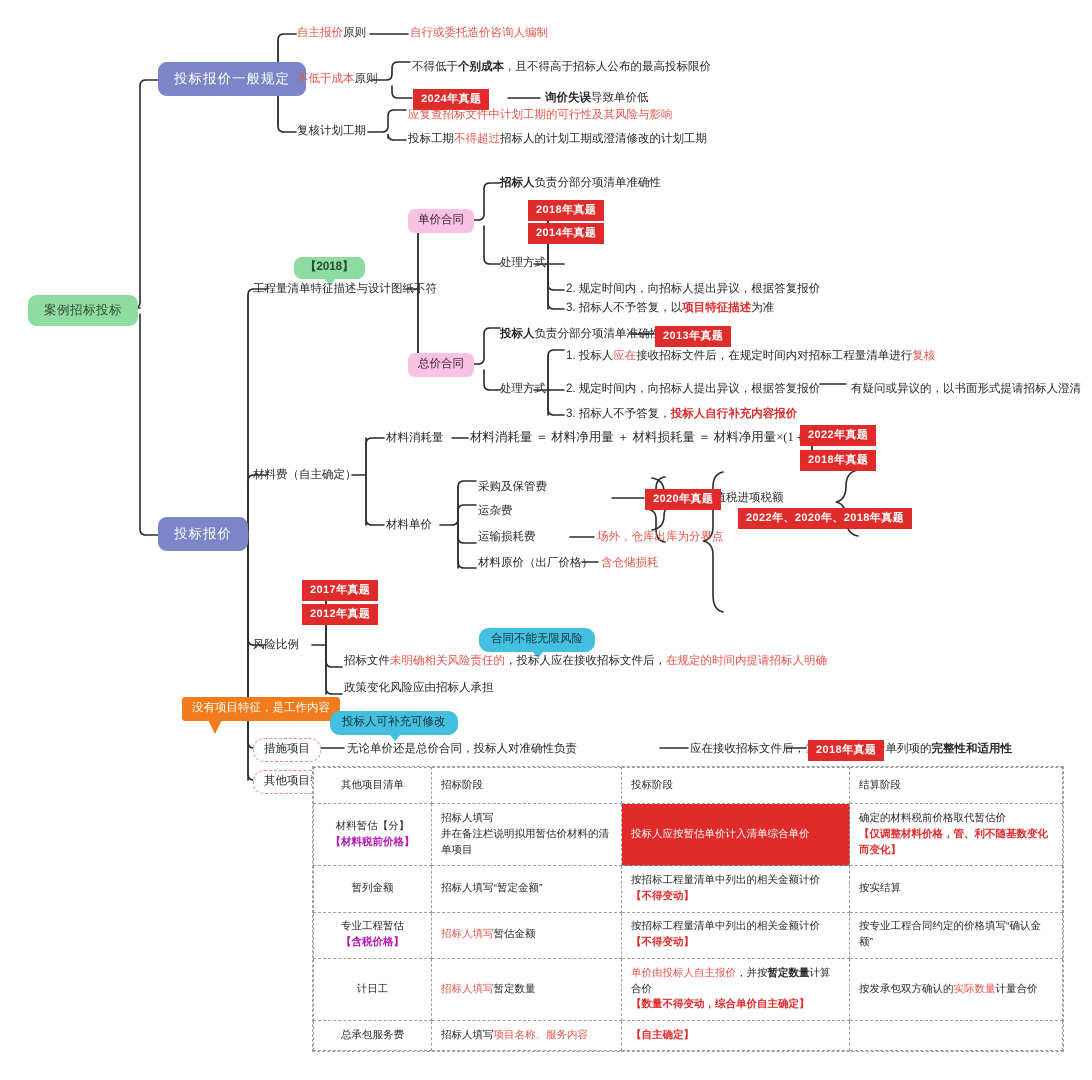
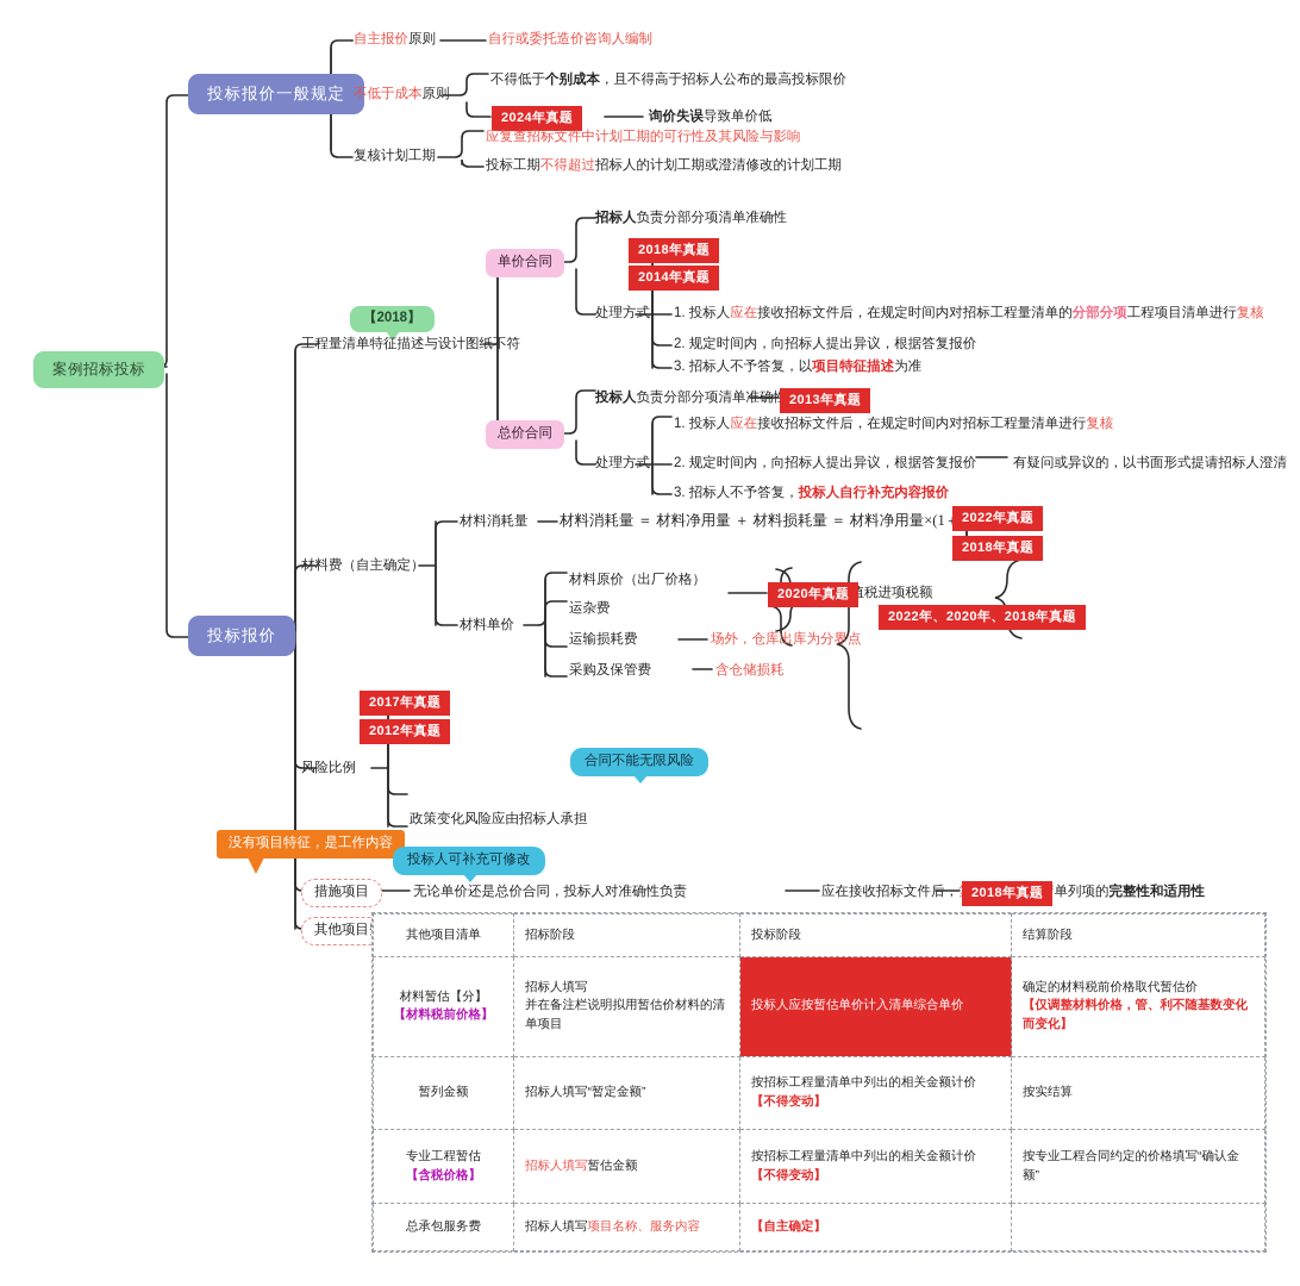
  案例招标投标
  投标报价一般规定
  投标报价
  自主报价原则
  自行或委托造价咨询人编制
  不低于成本原则
  不得低于个别成本，且不得高于招标人公布的最高投标限价
  2024年真题
  询价失误导致单价低
  复核计划工期
  应复查招标文件中计划工期的可行性及其风险与影响
  投标工期不得超过招标人的计划工期或澄清修改的计划工期
  【2018】
  工程量清单特征描述与设计图纸不符
  单价合同
  招标人负责分部分项清单准确性
  2018年真题
  2014年真题
  处理方式
+ 1. 投标人应在接收招标文件后，在规定时间内对招标工程量清单的分部分项工程项目清单进行复核
  2. 规定时间内，向招标人提出异议，根据答复报价
  3. 招标人不予答复，以项目特征描述为准
  总价合同
  投标人负责分部分项清单准确
  2013年真题
  处理方式
  1. 投标人应在接收招标文件后，在规定时间内对招标工程量清单进行复核
  2. 规定时间内，向招标人提出异议，根据答复报价
  有疑问或异议的，以书面形式提请招标人澄清
  3. 招标人不予答复，投标人自行补充内容报价
  材料费（自主确定）
  材料消耗量
  材料消耗量 ＝ 材料净用量 ＋ 材料损耗量 ＝ 材料净用量×(1
  2022年真题
  2018年真题
  材料单价
- 采购及保管费
+ 材料原价（出厂价格）
  运杂费
  运输损耗费
  场外，仓库出库为分界点
- 材料原价（出厂价格）
+ 采购及保管费
  含仓储损耗
  2020年真题
  2022年、2020年、2018年真题
  风险比例
  2017年真题
  2012年真题
  合同不能无限风险
- 招标文件未明确相关风险责任的，投标人应在接收招标文件后，在规定的时间内提请招标人明确
  政策变化风险应由招标人承担
  没有项目特征，是工作内容
  投标人可补充可修改
  措施项目
  无论单价还是总价合同，投标人对准确性负责
  应在接收招标文件后， 单列项的完整性和适用性
  2018年真题
  其他项目
  其他项目清单	招标阶段	投标阶段	结算阶段
  材料暂估【分】 【材料税前价格】	招标人填写 并在备注栏说明拟用暂估价材料的清单项目	投标人应按暂估单价计入清单综合单价	确定的材料税前价格取代暂估价 【仅调整材料价格，管、利不随基数变化而变化】
  暂列金额	招标人填写“暂定金额”	按招标工程量清单中列出的相关金额计价 【不得变动】	按实结算
  专业工程暂估 【含税价格】	招标人填写暂估金额	按招标工程量清单中列出的相关金额计价 【不得变动】	按专业工程合同约定的价格填写“确认金额”
- 计日工	招标人填写暂定数量	单价由投标人自主报价，并按暂定数量计算合价 【数量不得变动，综合单价自主确定】	按发承包双方确认的实际数量计量合价
  总承包服务费	招标人填写项目名称、服务内容	【自主确定】
